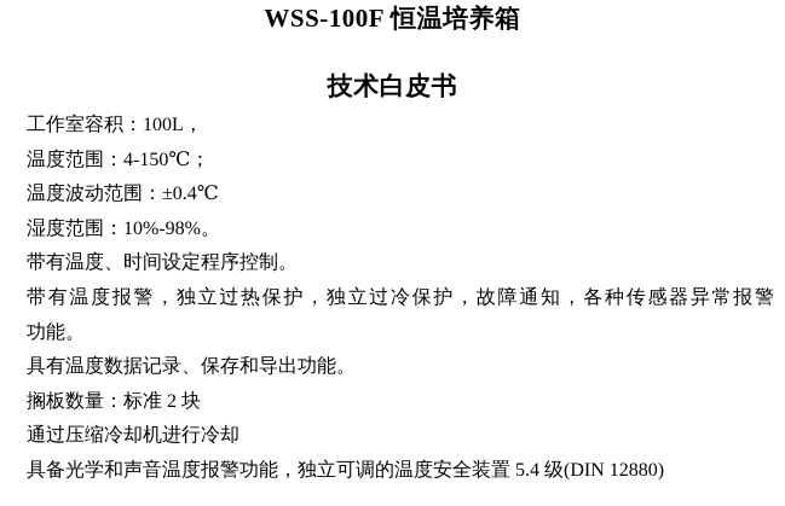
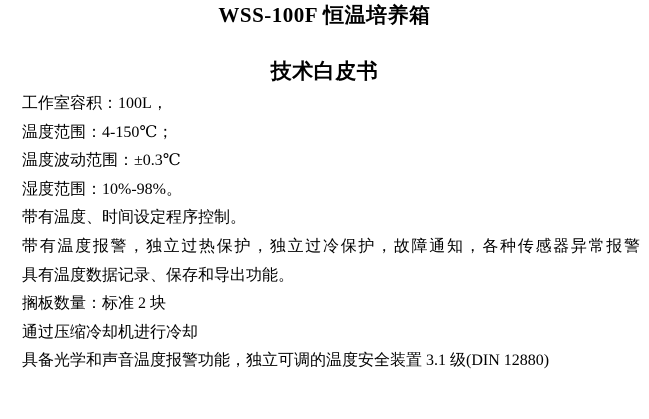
  WSS-100F 恒温培养箱
  技术白皮书
  工作室容积：100L，
  温度范围：4-150℃；
- 温度波动范围：±0.4℃
+ 温度波动范围：±0.3℃
  湿度范围：10%-98%。
  带有温度、时间设定程序控制。
  带有温度报警，独立过热保护，独立过冷保护，故障通知，各种传感器异常报警
- 功能。
  具有温度数据记录、保存和导出功能。
  搁板数量：标准 2 块
  通过压缩冷却机进行冷却
- 具备光学和声音温度报警功能，独立可调的温度安全装置 5.4 级(DIN 12880)
+ 具备光学和声音温度报警功能，独立可调的温度安全装置 3.1 级(DIN 12880)
